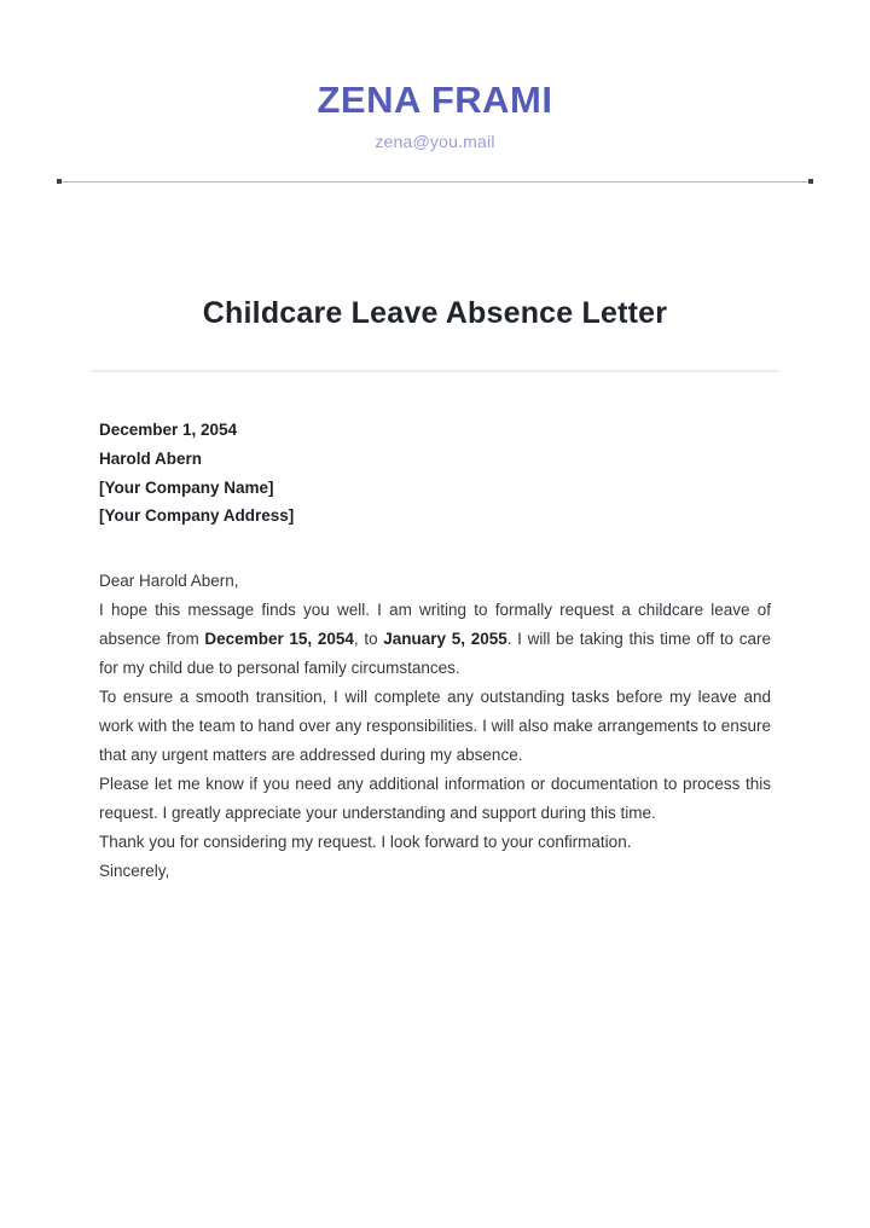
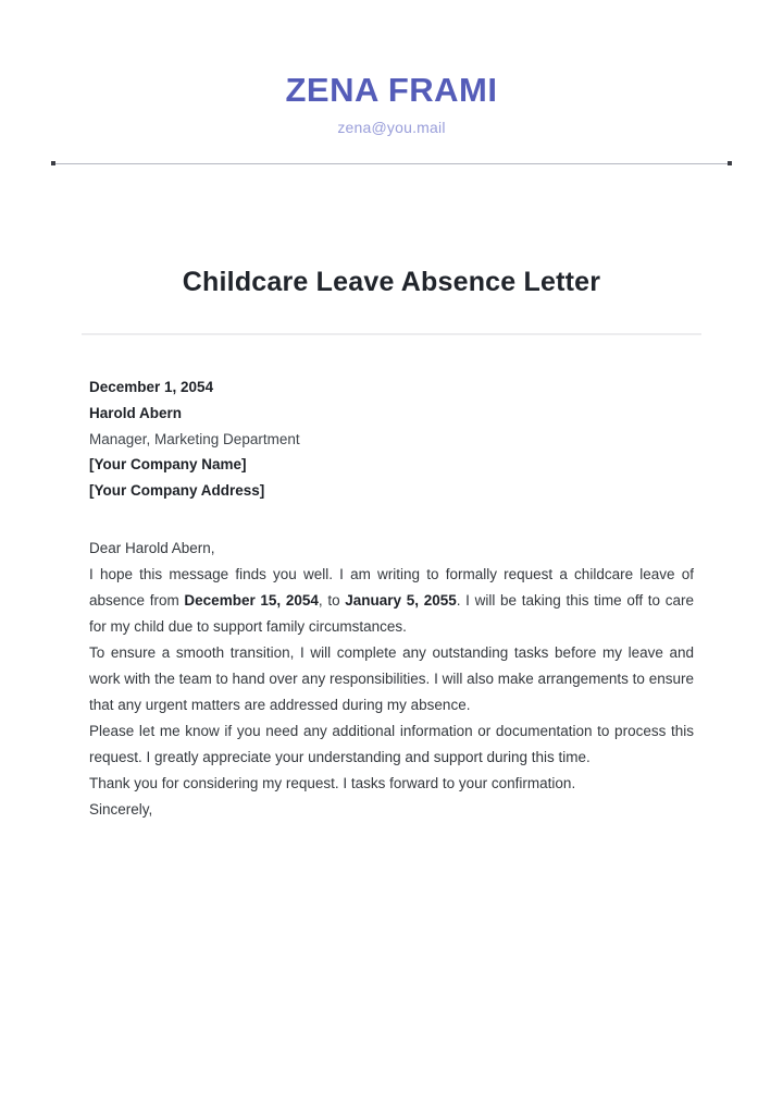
  ZENA FRAMI
  zena@you.mail
  Childcare Leave Absence Letter
  December 1, 2054
  Harold Abern
+ Manager, Marketing Department
  [Your Company Name]
  [Your Company Address]
  Dear Harold Abern,
- I hope this message finds you well. I am writing to formally request a childcare leave of absence from December 15, 2054, to January 5, 2055. I will be taking this time off to care for my child due to personal family circumstances.
+ I hope this message finds you well. I am writing to formally request a childcare leave of absence from December 15, 2054, to January 5, 2055. I will be taking this time off to care for my child due to support family circumstances.
  To ensure a smooth transition, I will complete any outstanding tasks before my leave and work with the team to hand over any responsibilities. I will also make arrangements to ensure that any urgent matters are addressed during my absence.
  Please let me know if you need any additional information or documentation to process this request. I greatly appreciate your understanding and support during this time.
- Thank you for considering my request. I look forward to your confirmation.
+ Thank you for considering my request. I tasks forward to your confirmation.
  Sincerely,
